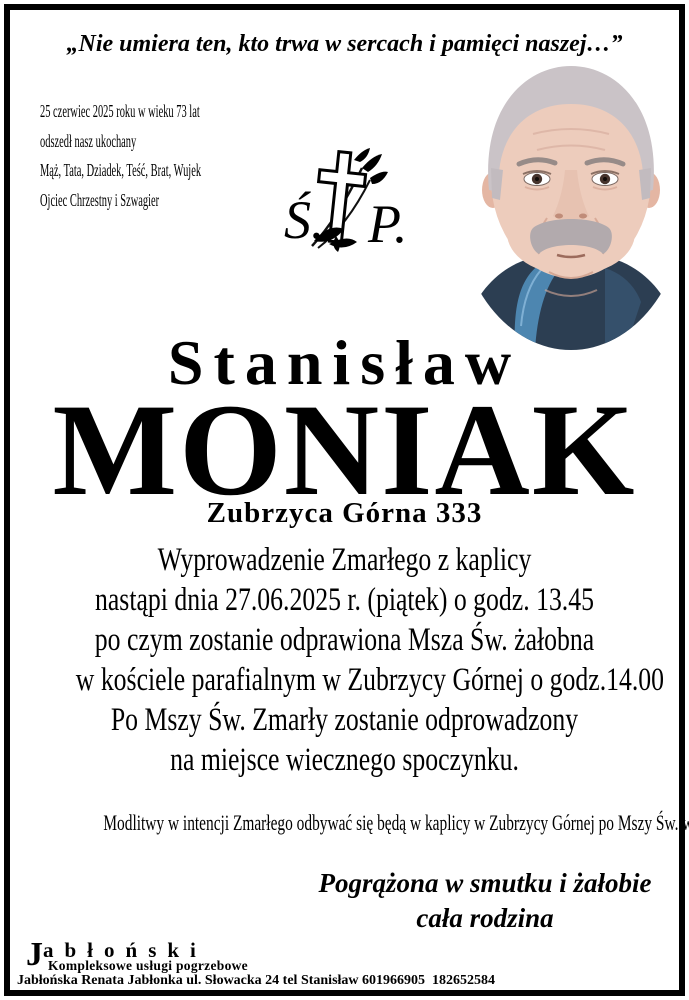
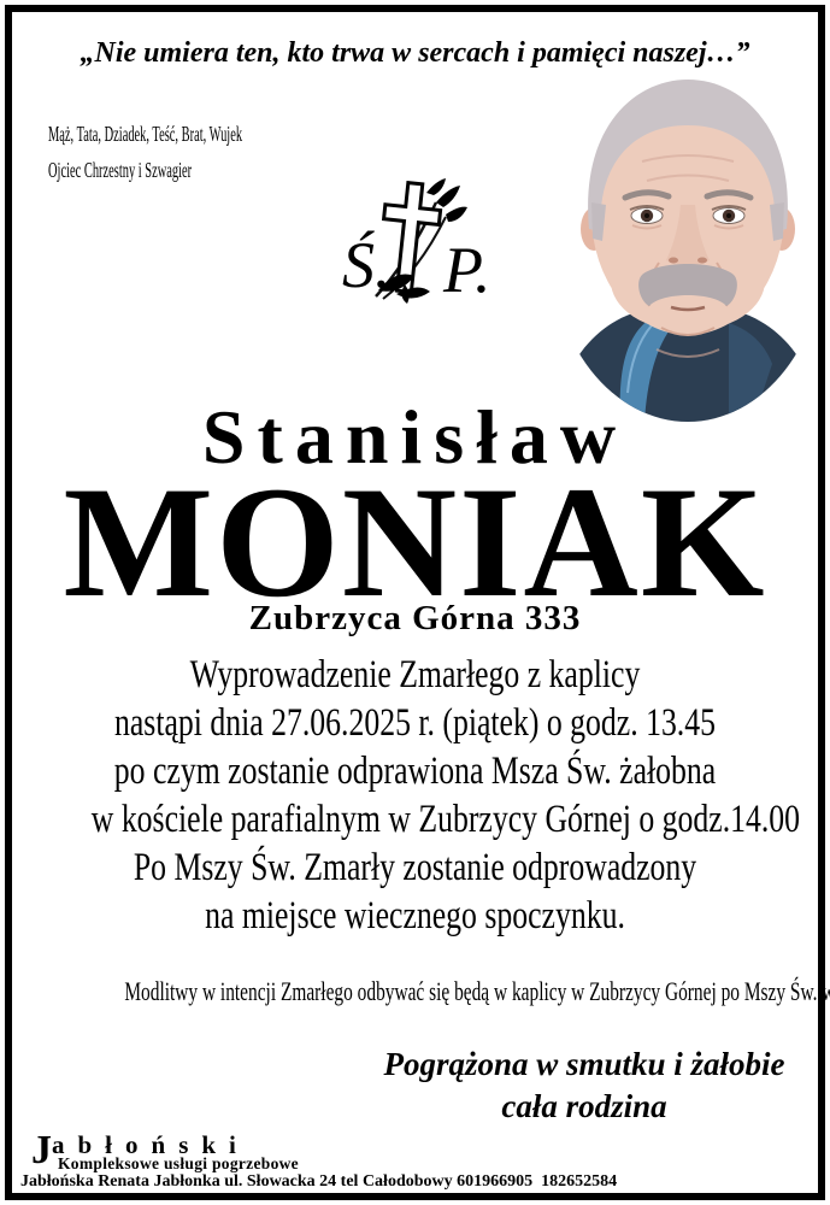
  „Nie umiera ten, kto trwa w sercach i pamięci naszej…”
- 25 czerwiec 2025 roku w wieku 73 lat
- odszedł nasz ukochany
  Mąż, Tata, Dziadek, Teść, Brat, Wujek
  Ojciec Chrzestny i Szwagier
  Ś.
  P.
  Stanisław
  MONIAK
  Zubrzyca Górna 333
  Wyprowadzenie Zmarłego z kaplicy
  nastąpi dnia 27.06.2025 r. (piątek) o godz. 13.45
  po czym zostanie odprawiona Msza Św. żałobna
  w kościele parafialnym w Zubrzycy Górnej o godz.14.00
  Po Mszy Św. Zmarły zostanie odprowadzony
  na miejsce wiecznego spoczynku.
  Modlitwy w intencji Zmarłego odbywać się będą w kaplicy w Zubrzycy Górnej po Mszy Św. w
  Pogrążona w smutku i żałobie
  cała rodzina
  Jabłoński
  Kompleksowe usługi pogrzebowe
- Jabłońska Renata Jabłonka ul. Słowacka 24 tel Stanisław 601966905 182652584
+ Jabłońska Renata Jabłonka ul. Słowacka 24 tel Całodobowy 601966905 182652584
